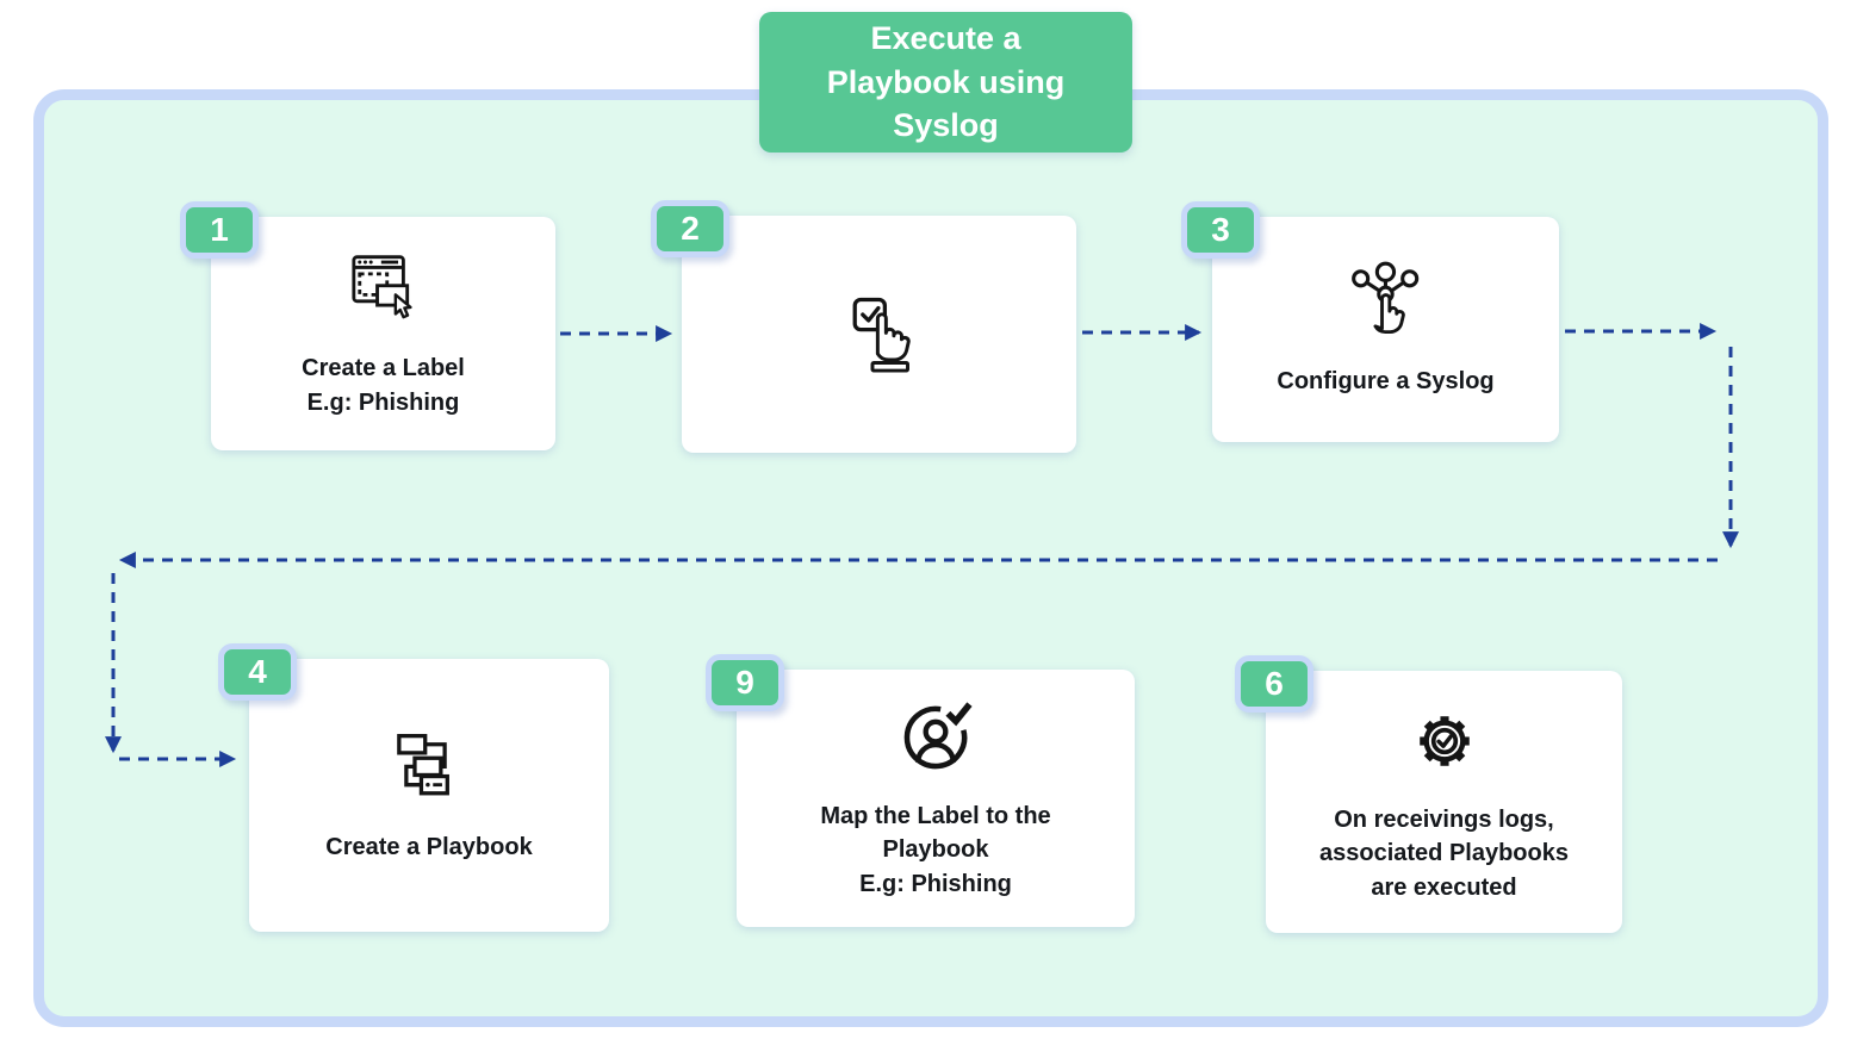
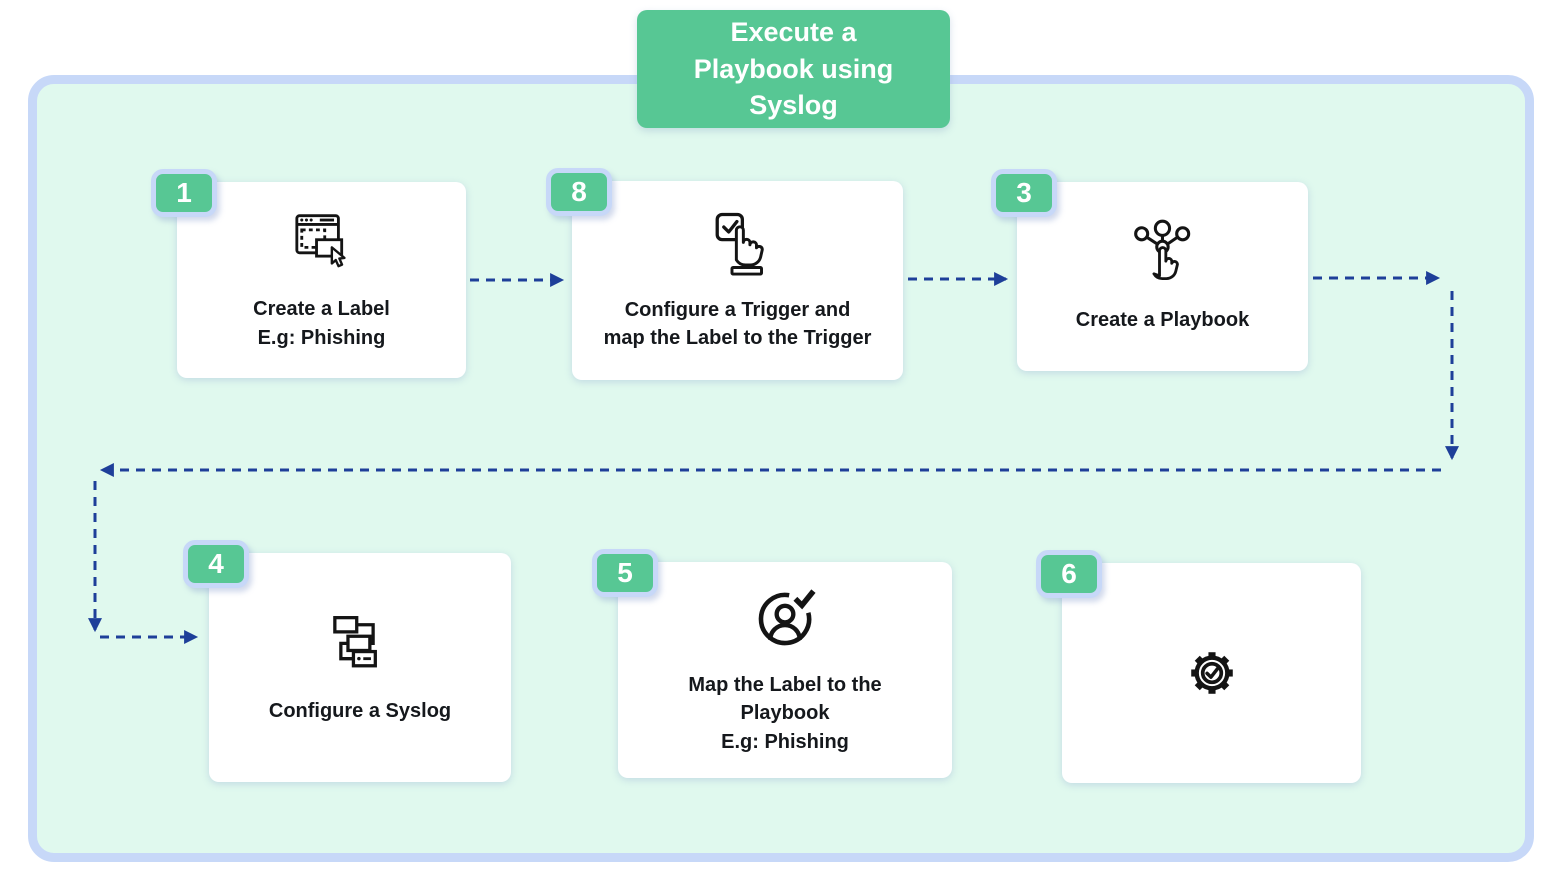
  Execute a
  Playbook using
  Syslog
  1
  Create a Label
  E.g: Phishing
- 2
+ 8
+ Configure a Trigger and
+ map the Label to the Trigger
  3
- Configure a Syslog
+ Create a Playbook
  4
- Create a Playbook
+ Configure a Syslog
- 9
+ 5
  Map the Label to the
  Playbook
  E.g: Phishing
  6
- On receivings logs,
- associated Playbooks
- are executed
